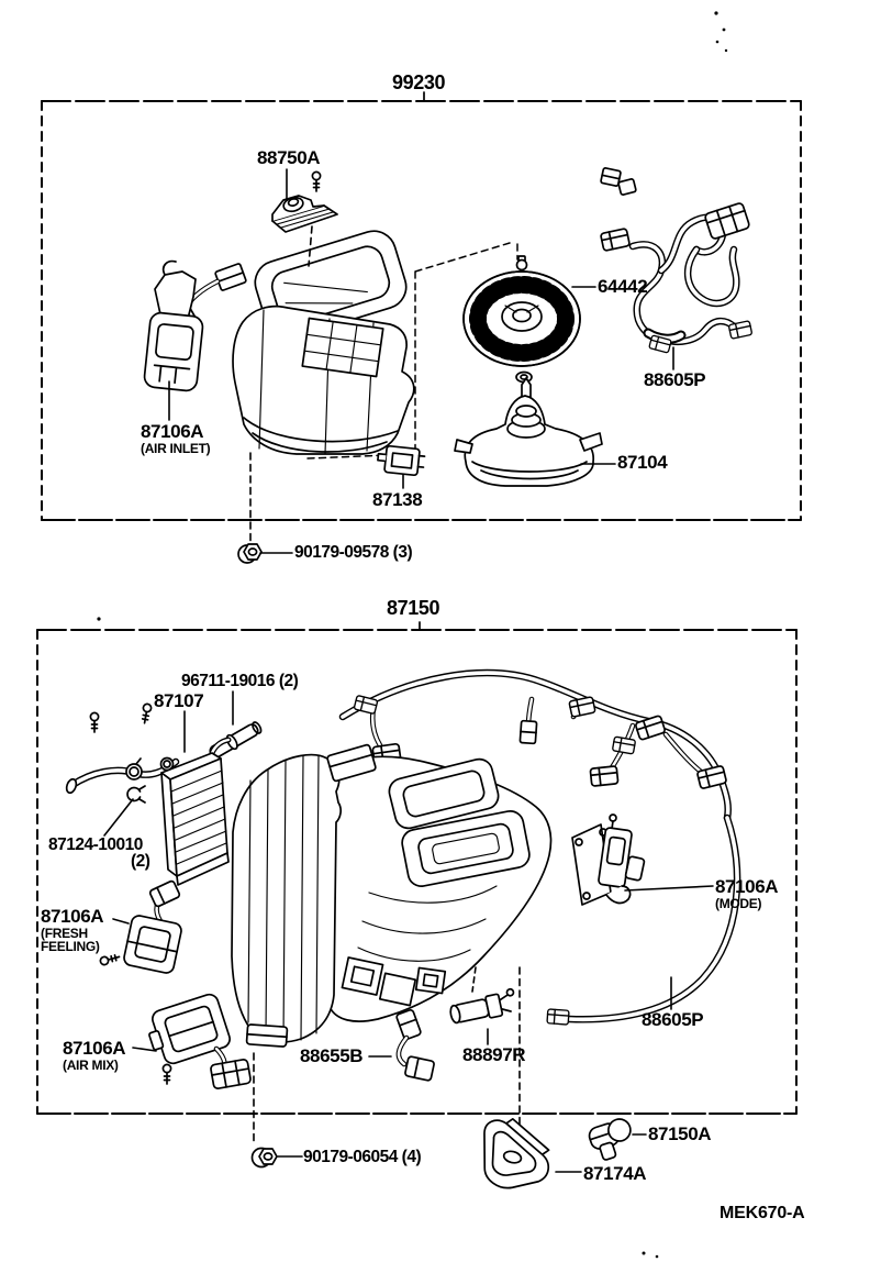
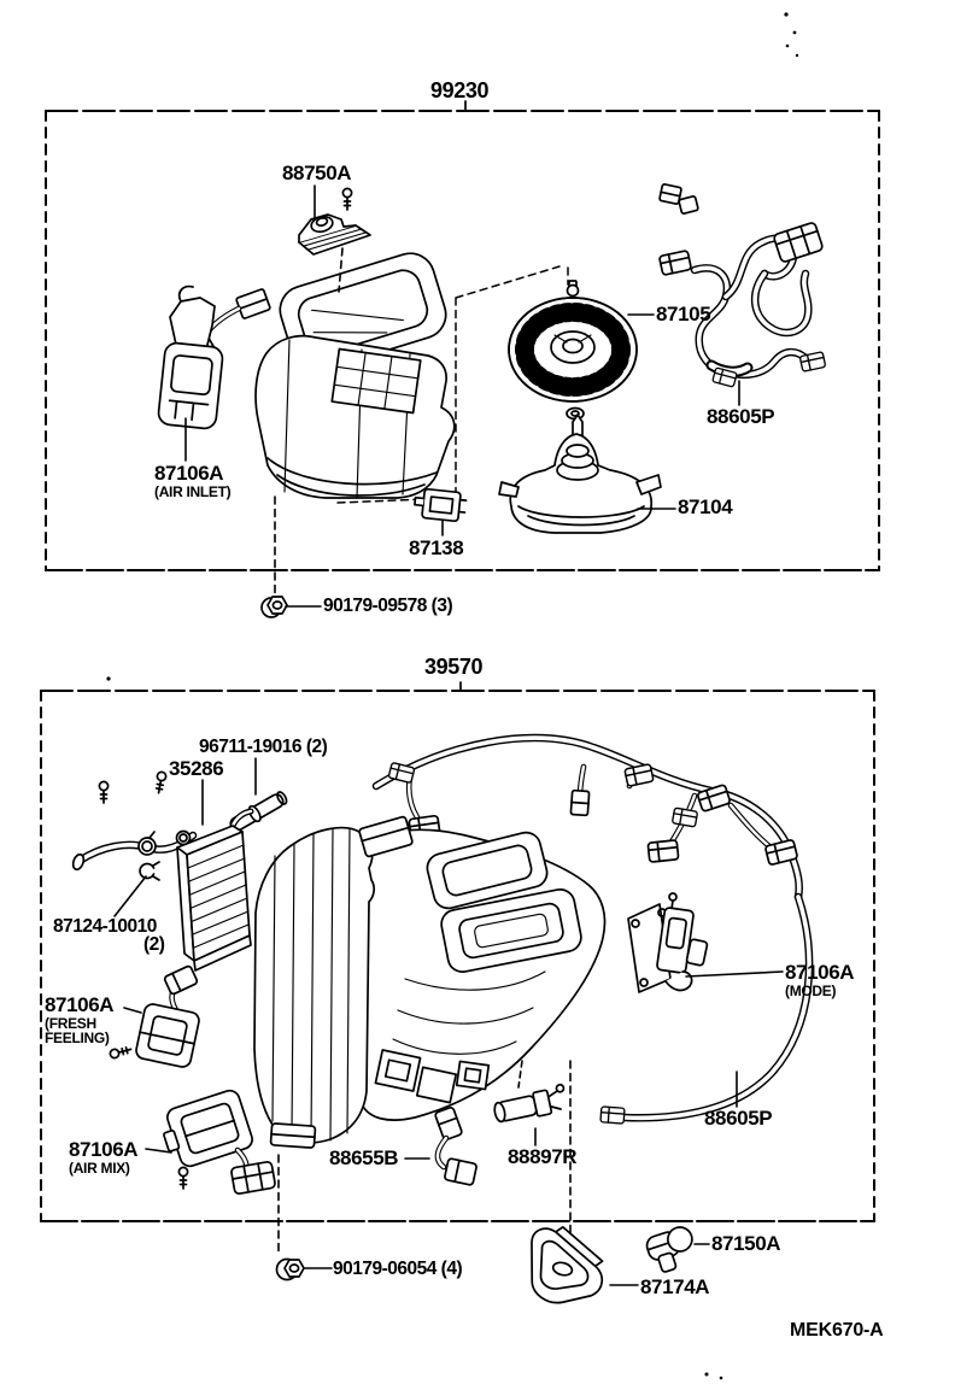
  99230
  88750A
- 64442
+ 87105
  88605P
  87106A
  (AIR INLET)
  87138
  87104
  90179-09578 (3)
- 87150
+ 39570
  96711-19016 (2)
- 87107
+ 35286
  87124-10010
  (2)
  87106A
  (FRESH
  FEELING)
  87106A
  (AIR MIX)
  88655B
  88897R
  87106A
  (MODE)
  88605P
  90179-06054 (4)
  87174A
  87150A
  MEK670-A
